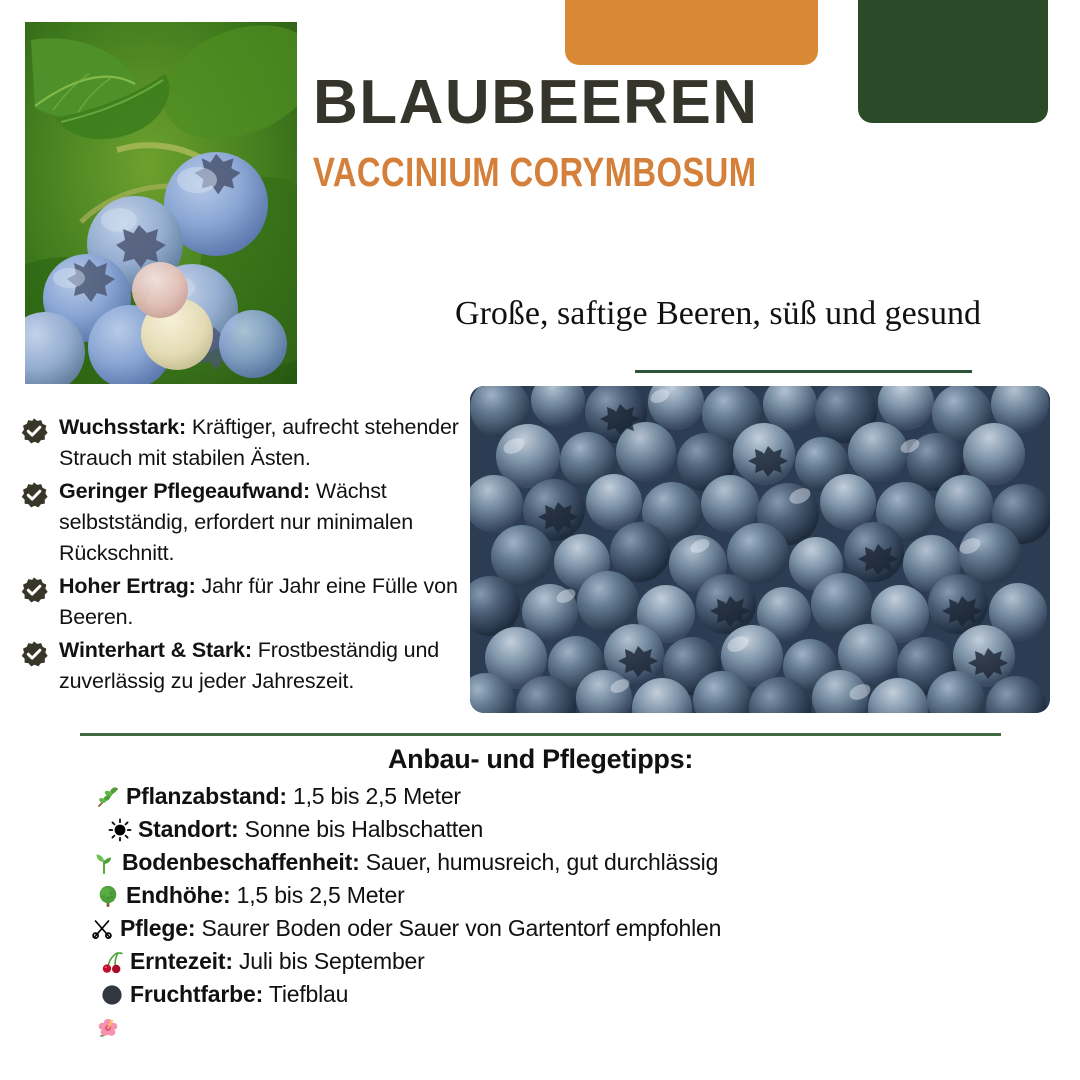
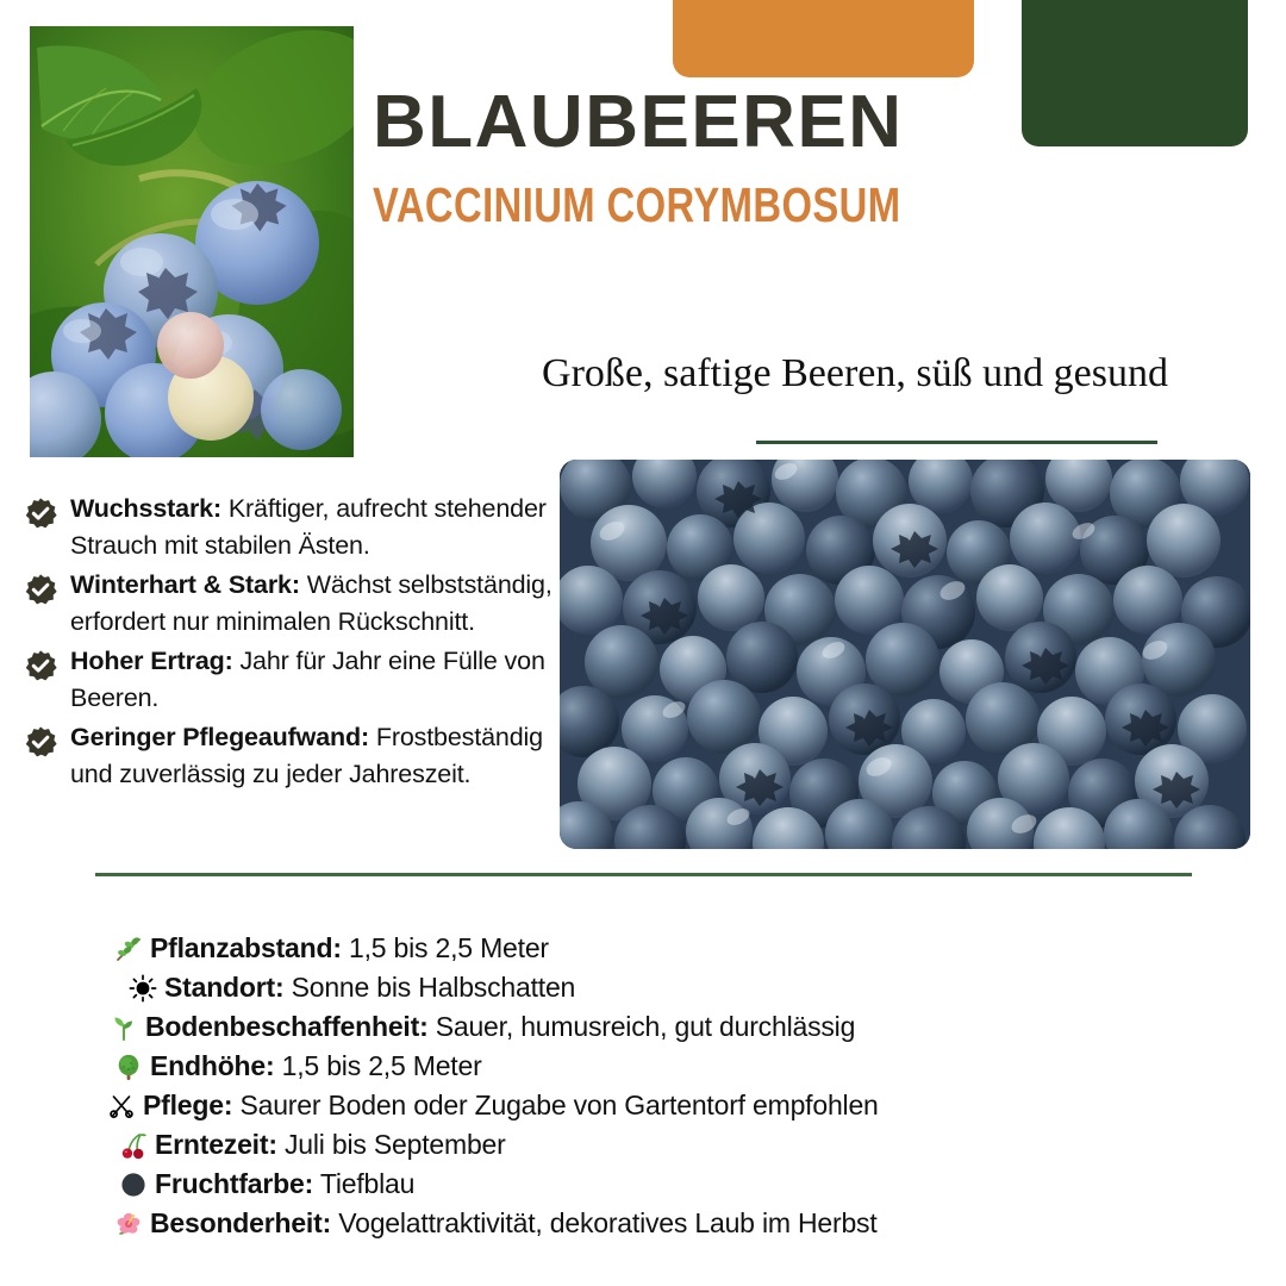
  BLAUBEEREN
  VACCINIUM CORYMBOSUM
  Große, saftige Beeren, süß und gesund
  Wuchsstark: Kräftiger, aufrecht stehender Strauch mit stabilen Ästen.
- Geringer Pflegeaufwand: Wächst selbstständig, erfordert nur minimalen Rückschnitt.
+ Winterhart & Stark: Wächst selbstständig, erfordert nur minimalen Rückschnitt.
  Hoher Ertrag: Jahr für Jahr eine Fülle von Beeren.
- Winterhart & Stark: Frostbeständig und zuverlässig zu jeder Jahreszeit.
+ Geringer Pflegeaufwand: Frostbeständig und zuverlässig zu jeder Jahreszeit.
- Anbau- und Pflegetipps:
  Pflanzabstand: 1,5 bis 2,5 Meter
  Standort: Sonne bis Halbschatten
  Bodenbeschaffenheit: Sauer, humusreich, gut durchlässig
  Endhöhe: 1,5 bis 2,5 Meter
- Pflege: Saurer Boden oder Sauer von Gartentorf empfohlen
+ Pflege: Saurer Boden oder Zugabe von Gartentorf empfohlen
  Erntezeit: Juli bis September
  Fruchtfarbe: Tiefblau
+ Besonderheit: Vogelattraktivität, dekoratives Laub im Herbst
